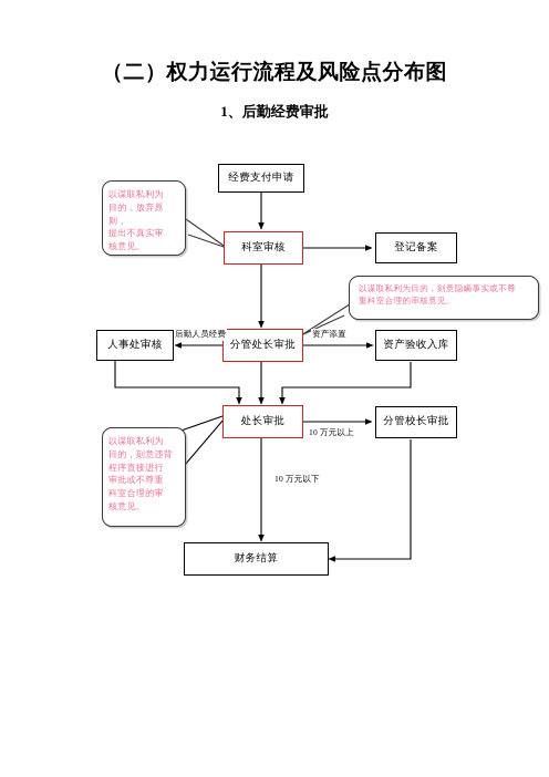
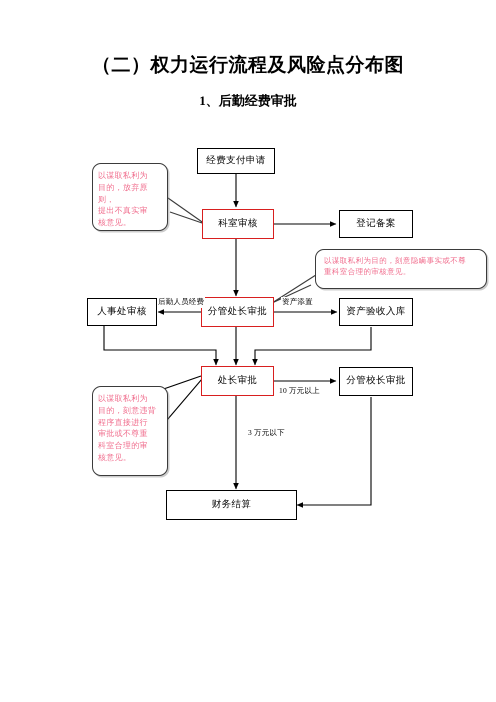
  （二）权力运行流程及风险点分布图
  1、后勤经费审批
  经费支付申请
  科室审核
  登记备案
  人事处审核
  分管处长审批
  资产验收入库
  处长审批
  分管校长审批
  财务结算
  后勤人员经费
  资产添置
  10 万元以上
- 10 万元以下
+ 3 万元以下
  以谋取私利为
  目的，放弃原则，
  提出不真实审
  核意见。
  以谋取私利为目的，刻意隐瞒事实或不尊
  重科室合理的审核意见。
  以谋取私利为
  目的，刻意违背
  程序直接进行
  审批或不尊重
  科室合理的审
  核意见。
